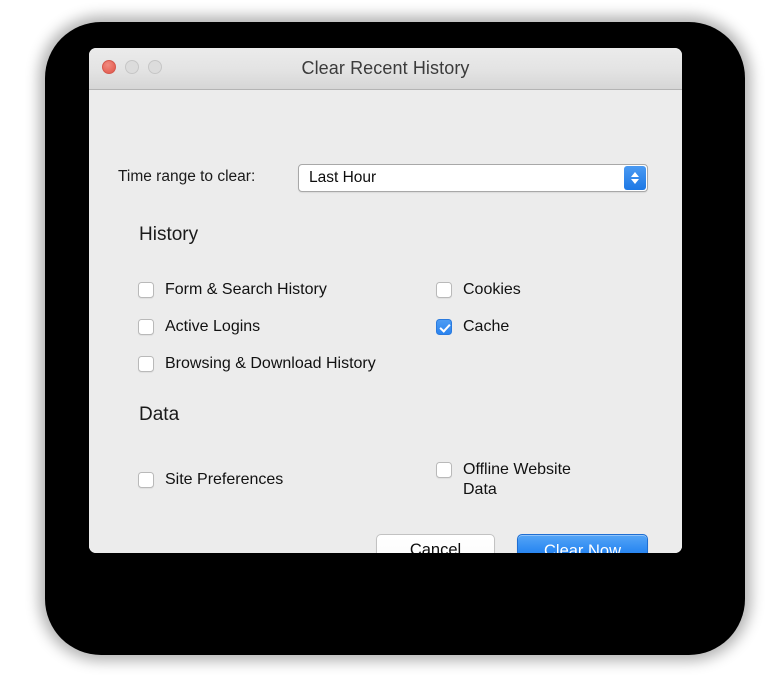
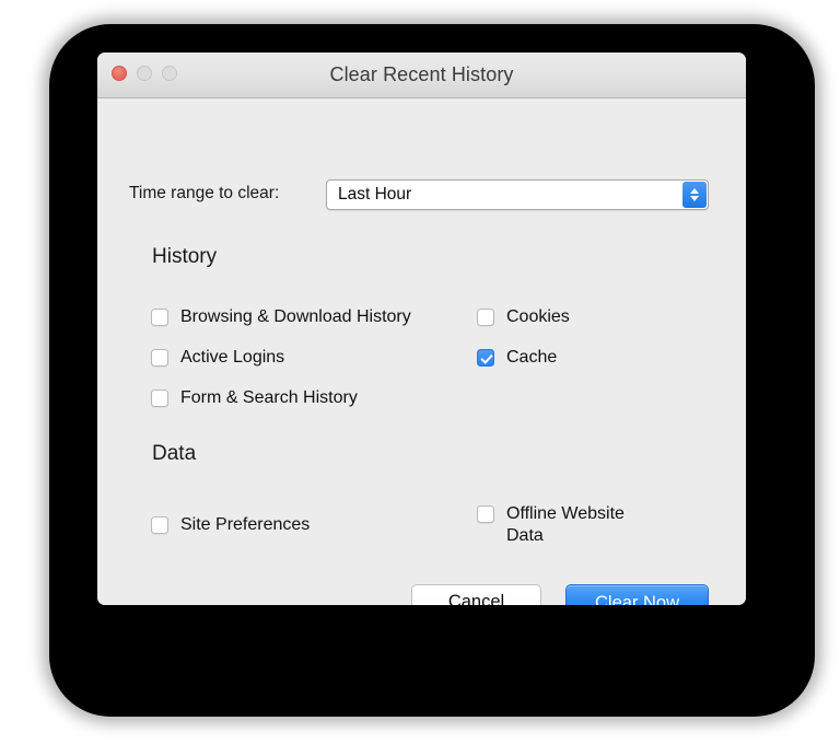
  Clear Recent History
  Time range to clear:
  Last Hour
  History
- Form & Search History
+ Browsing & Download History
  Active Logins
- Browsing & Download History
+ Form & Search History
  Cookies
  Cache
  Data
  Site Preferences
  Offline Website
  Data
  Cancel
  Clear Now
